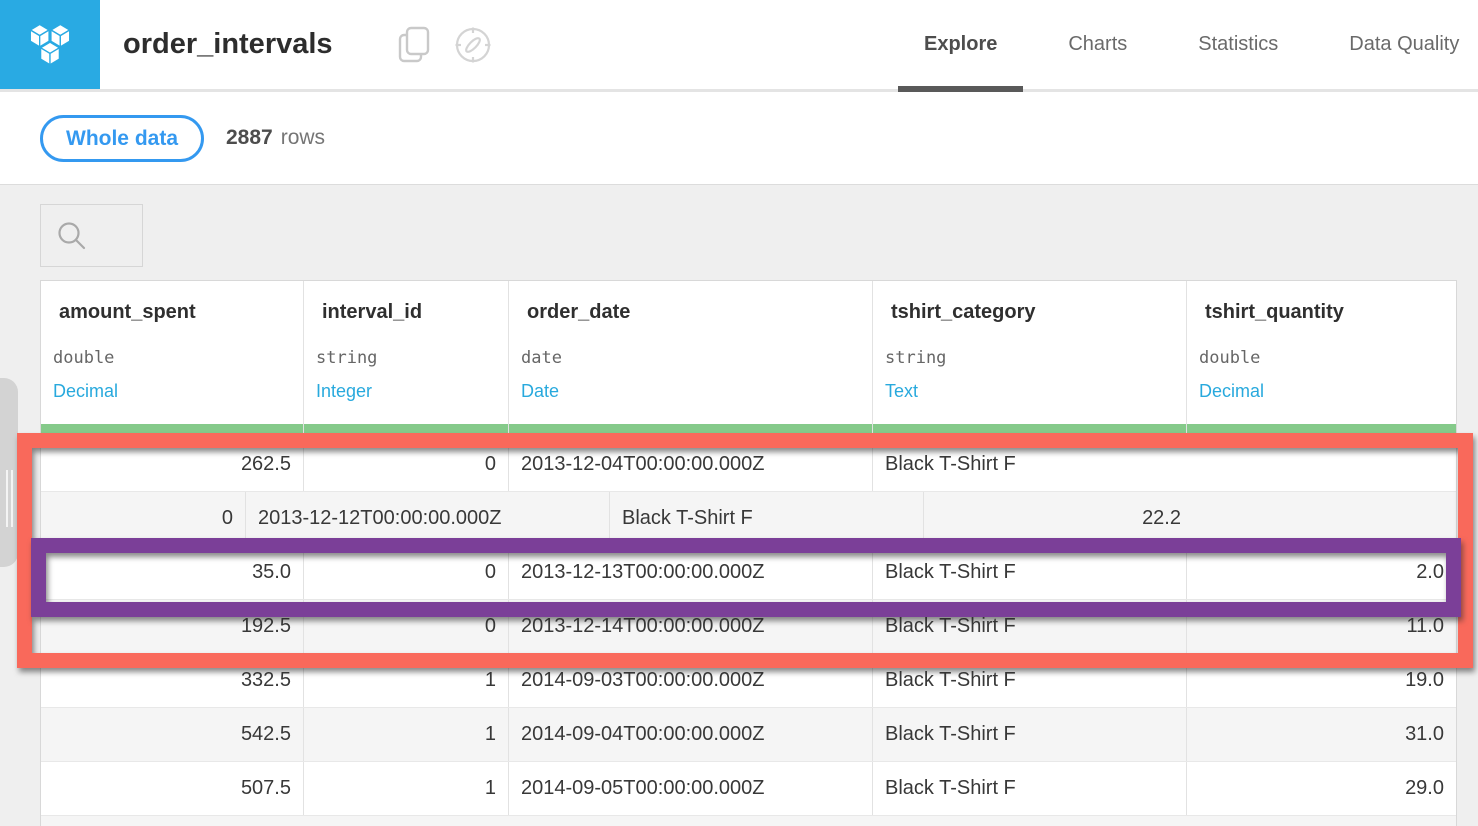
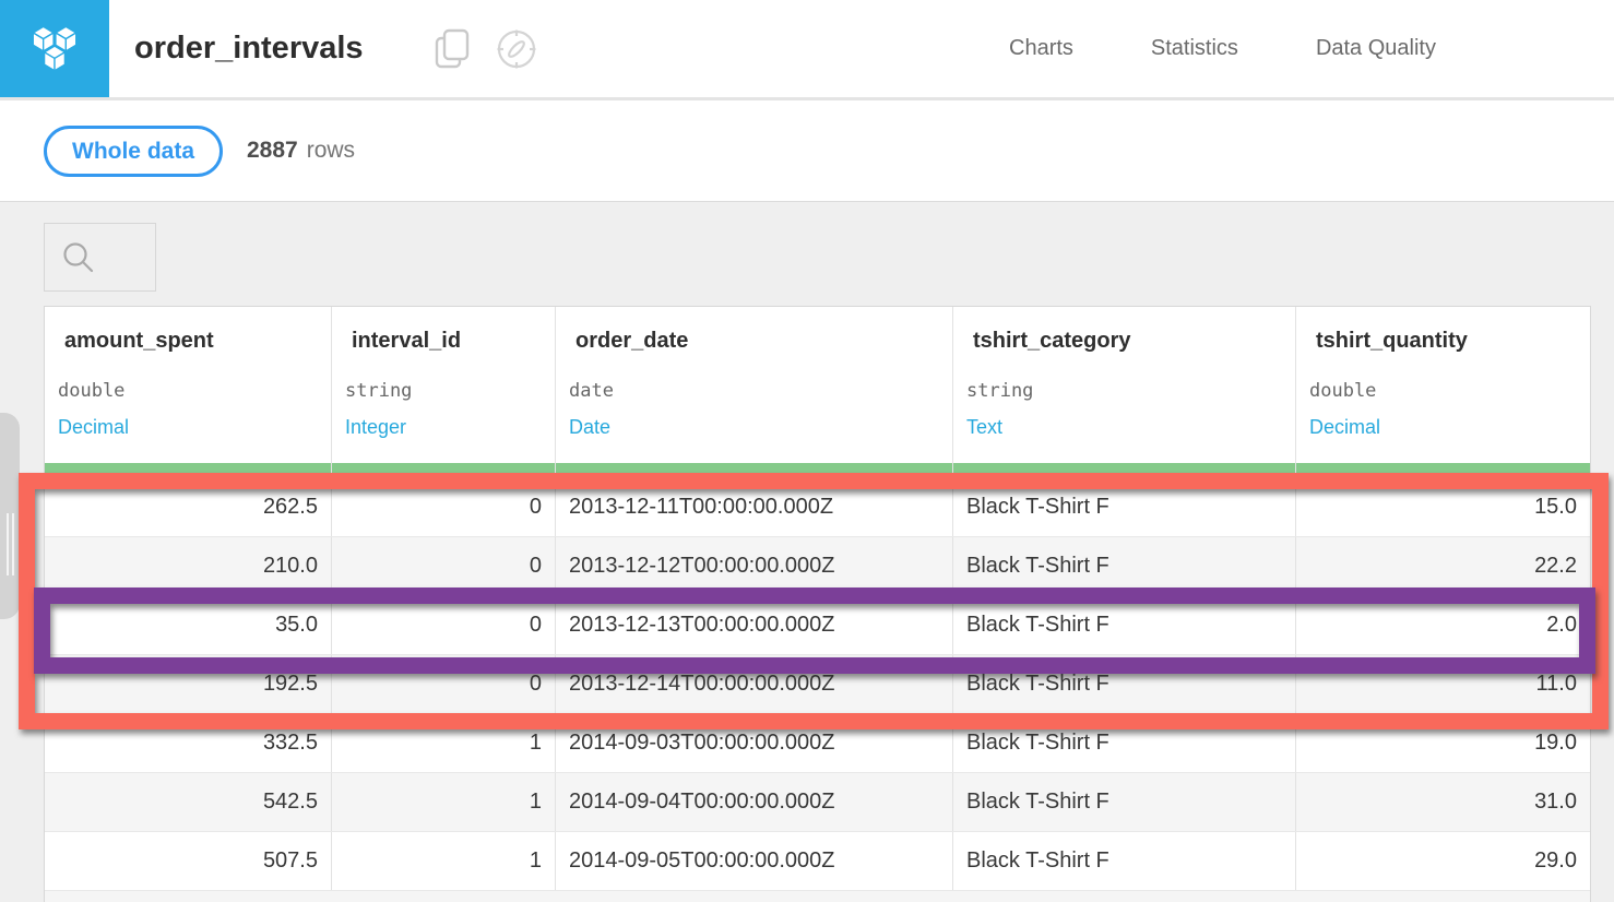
  order_intervals
- Explore
  Charts
  Statistics
  Data Quality
  Whole data
  2887
  rows
  amount_spent
  double
  Decimal
  interval_id
  string
  Integer
  order_date
  date
  Date
  tshirt_category
  string
  Text
  tshirt_quantity
  double
  Decimal
  262.5
  0
- 2013-12-04T00:00:00.000Z
+ 2013-12-11T00:00:00.000Z
  Black T-Shirt F
+ 15.0
+ 210.0
  0
  2013-12-12T00:00:00.000Z
  Black T-Shirt F
  22.2
  35.0
  0
  2013-12-13T00:00:00.000Z
  Black T-Shirt F
  2.0
  192.5
  0
  2013-12-14T00:00:00.000Z
  Black T-Shirt F
  11.0
  332.5
  1
  2014-09-03T00:00:00.000Z
  Black T-Shirt F
  19.0
  542.5
  1
  2014-09-04T00:00:00.000Z
  Black T-Shirt F
  31.0
  507.5
  1
  2014-09-05T00:00:00.000Z
  Black T-Shirt F
  29.0
